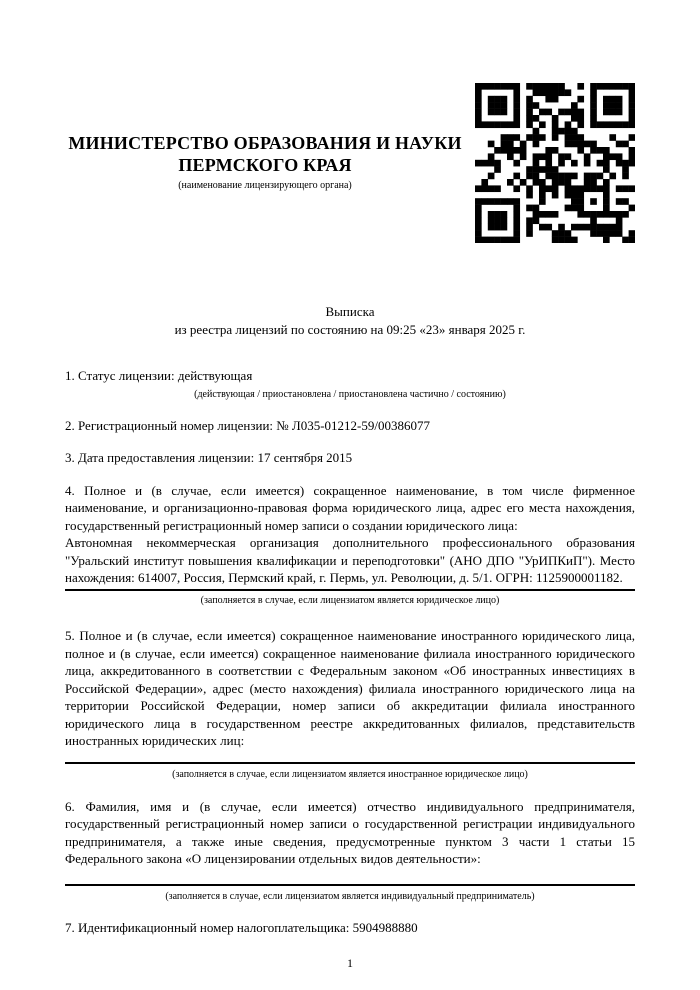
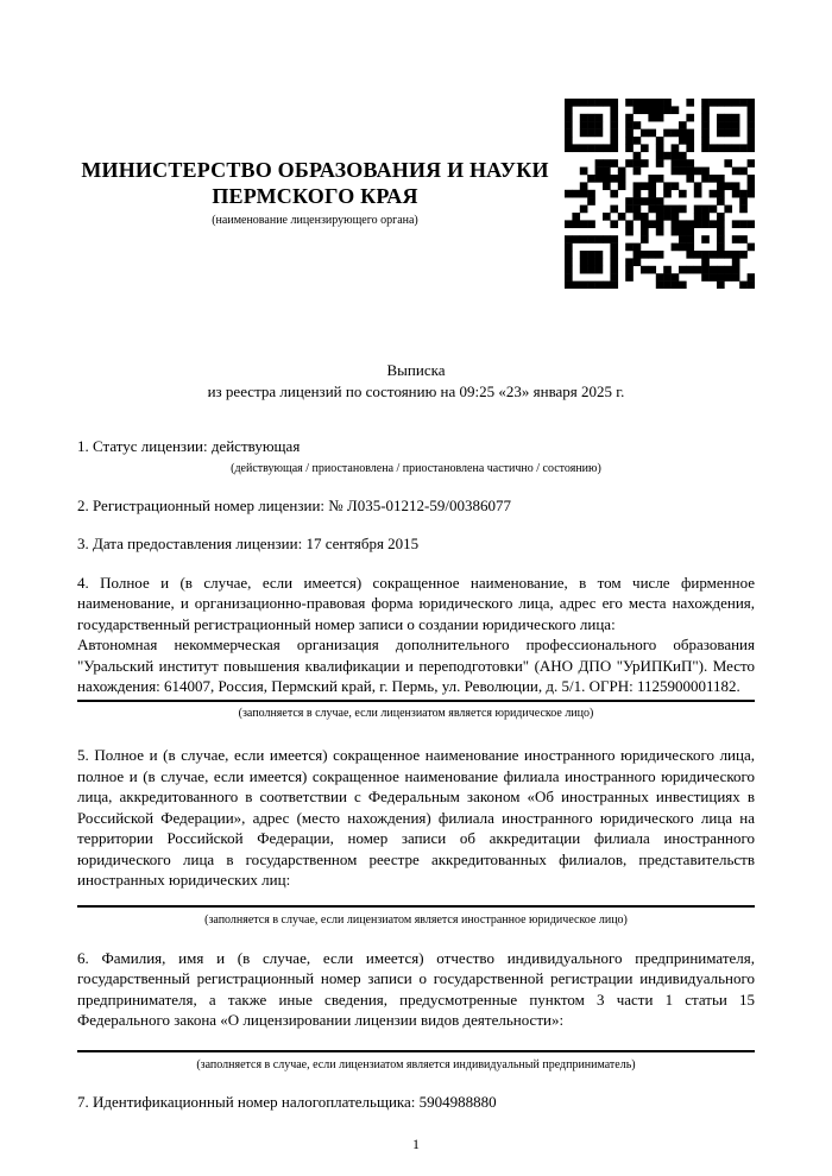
  МИНИСТЕРСТВО ОБРАЗОВАНИЯ И НАУКИ
  ПЕРМСКОГО КРАЯ
  (наименование лицензирующего органа)
  Выписка
  из реестра лицензий по состоянию на 09:25 «23» января 2025 г.
  1. Статус лицензии: действующая
  (действующая / приостановлена / приостановлена частично / состоянию)
  2. Регистрационный номер лицензии: № Л035-01212-59/00386077
  3. Дата предоставления лицензии: 17 сентября 2015
  4. Полное и (в случае, если имеется) сокращенное наименование, в том числе фирменное наименование, и организационно-правовая форма юридического лица, адрес его места нахождения, государственный регистрационный номер записи о создании юридического лица:
  Автономная некоммерческая организация дополнительного профессионального образования "Уральский институт повышения квалификации и переподготовки" (АНО ДПО "УрИПКиП"). Место нахождения: 614007, Россия, Пермский край, г. Пермь, ул. Революции, д. 5/1. ОГРН: 1125900001182.
  (заполняется в случае, если лицензиатом является юридическое лицо)
  5. Полное и (в случае, если имеется) сокращенное наименование иностранного юридического лица, полное и (в случае, если имеется) сокращенное наименование филиала иностранного юридического лица, аккредитованного в соответствии с Федеральным законом «Об иностранных инвестициях в Российской Федерации», адрес (место нахождения) филиала иностранного юридического лица на территории Российской Федерации, номер записи об аккредитации филиала иностранного юридического лица в государственном реестре аккредитованных филиалов, представительств иностранных юридических лиц:
  (заполняется в случае, если лицензиатом является иностранное юридическое лицо)
- 6. Фамилия, имя и (в случае, если имеется) отчество индивидуального предпринимателя, государственный регистрационный номер записи о государственной регистрации индивидуального предпринимателя, а также иные сведения, предусмотренные пунктом 3 части 1 статьи 15 Федерального закона «О лицензировании отдельных видов деятельности»:
+ 6. Фамилия, имя и (в случае, если имеется) отчество индивидуального предпринимателя, государственный регистрационный номер записи о государственной регистрации индивидуального предпринимателя, а также иные сведения, предусмотренные пунктом 3 части 1 статьи 15 Федерального закона «О лицензировании лицензии видов деятельности»:
  (заполняется в случае, если лицензиатом является индивидуальный предприниматель)
  7. Идентификационный номер налогоплательщика: 5904988880
  1
